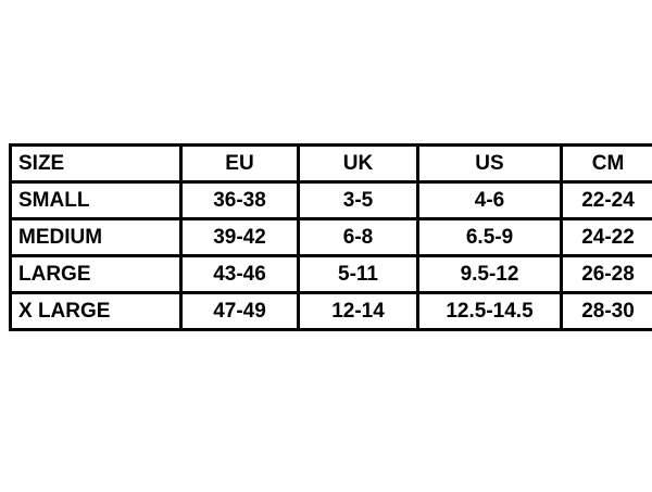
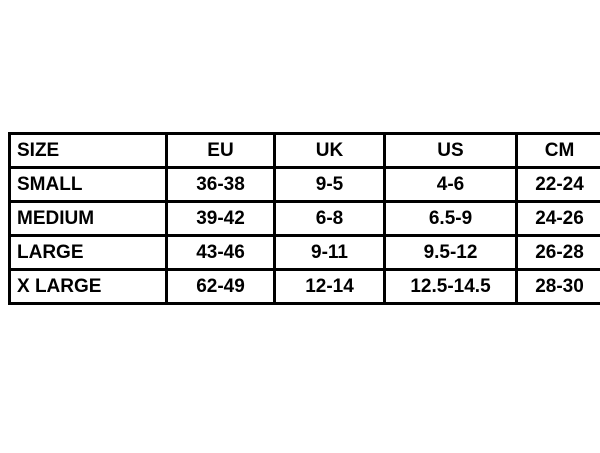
  SIZE	EU	UK	US	CM
- SMALL	36-38	3-5	4-6	22-24
+ SMALL	36-38	9-5	4-6	22-24
- MEDIUM	39-42	6-8	6.5-9	24-22
+ MEDIUM	39-42	6-8	6.5-9	24-26
- LARGE	43-46	5-11	9.5-12	26-28
+ LARGE	43-46	9-11	9.5-12	26-28
- X LARGE	47-49	12-14	12.5-14.5	28-30
+ X LARGE	62-49	12-14	12.5-14.5	28-30
